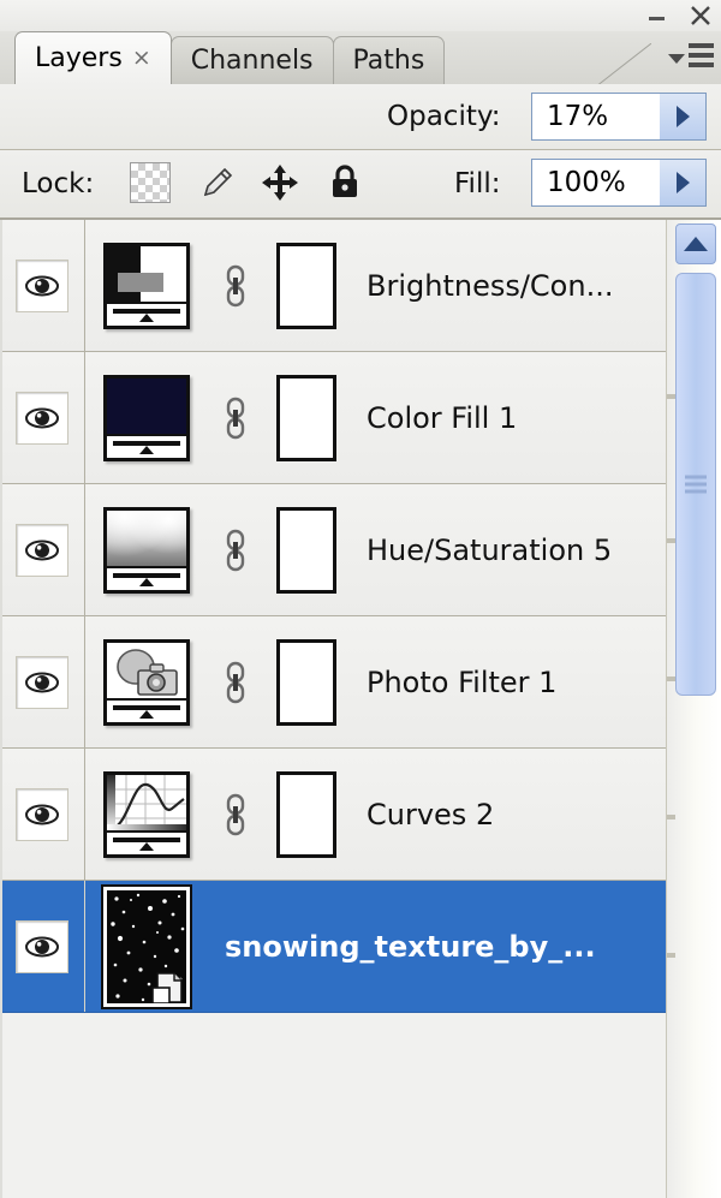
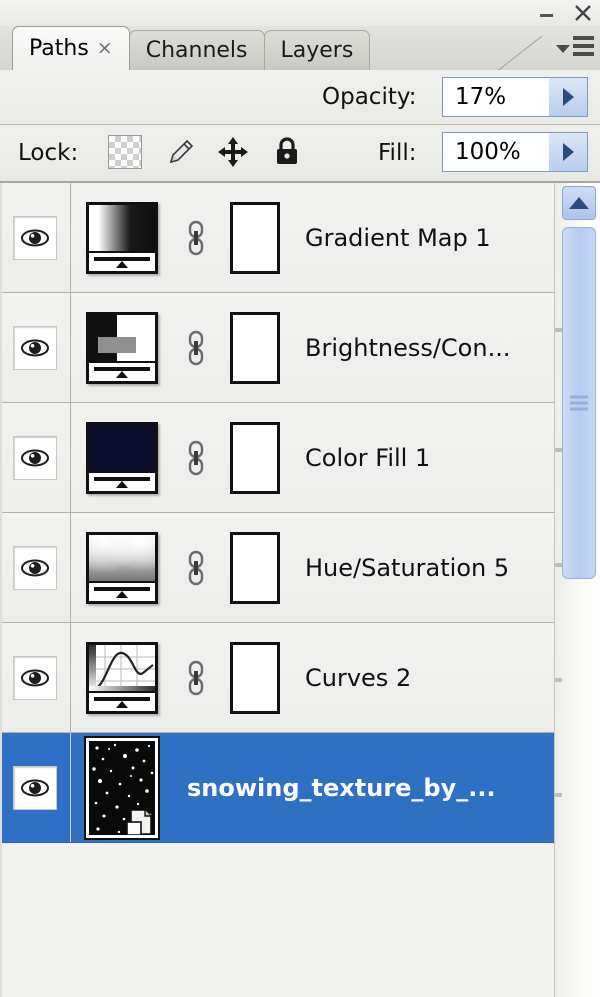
- Layers
+ Paths
  ×
  Channels
- Paths
+ Layers
  Opacity:
  17%
  Lock:
  Fill:
  100%
+ Gradient Map 1
  Brightness/Con...
  Color Fill 1
  Hue/Saturation 5
- Photo Filter 1
  Curves 2
  snowing_texture_by_...
